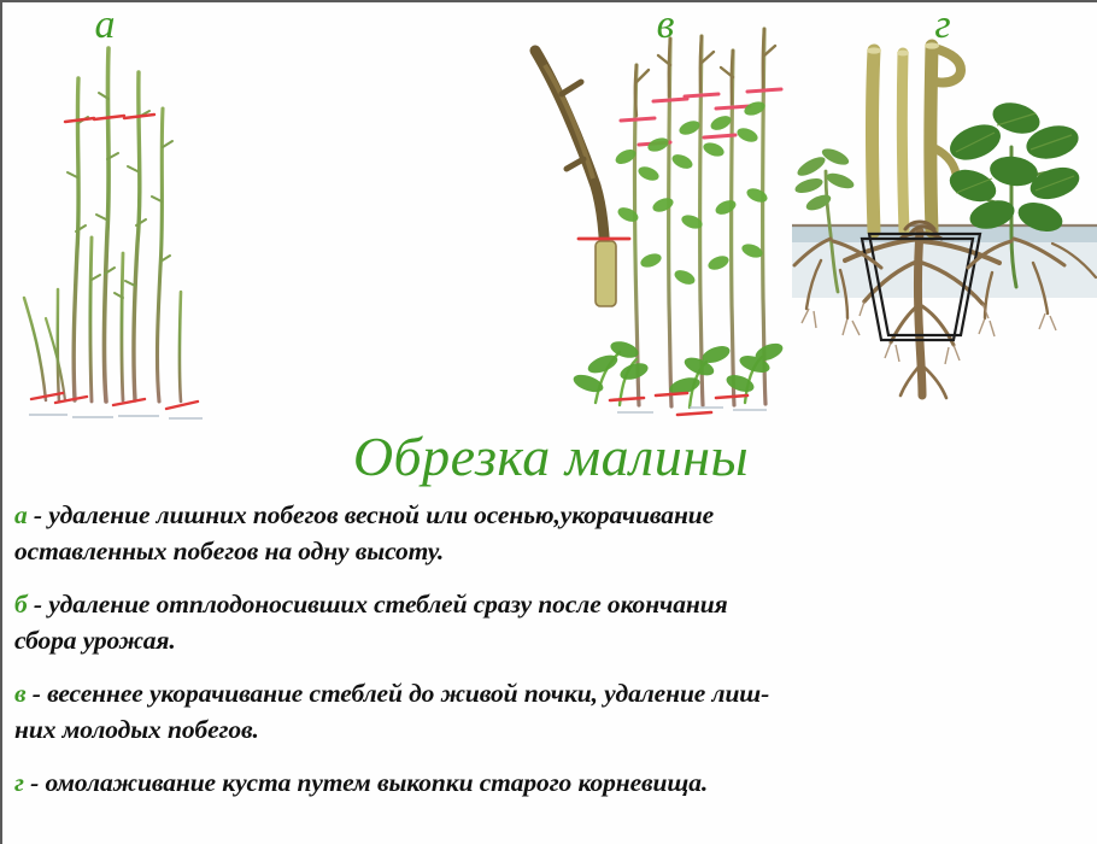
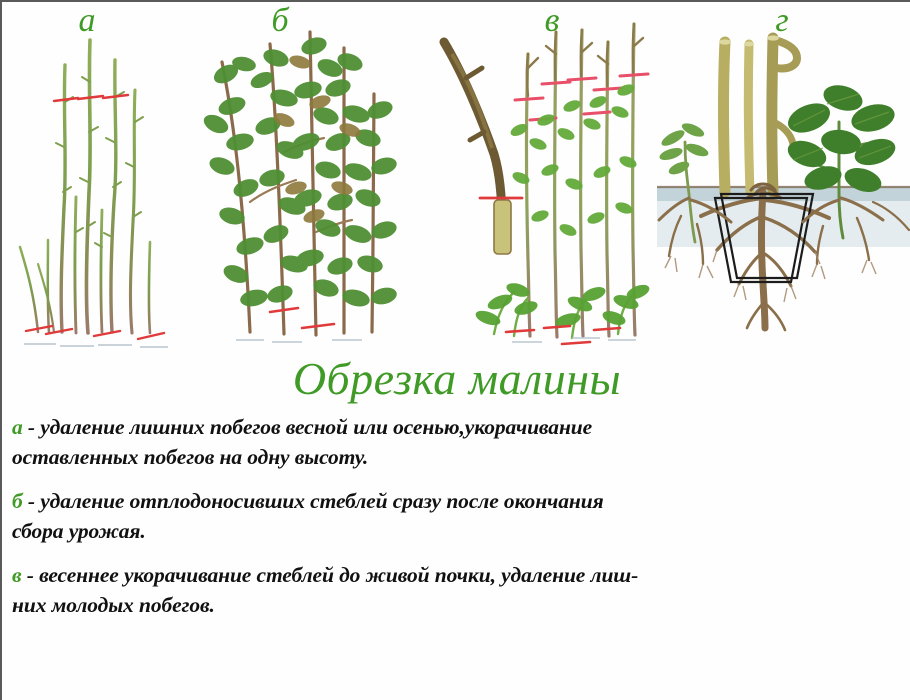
  а
+ б
  в
  г
  Обрезка малины
  а - удаление лишних побегов весной или осенью,укорачивание
  оставленных побегов на одну высоту.
  б - удаление отплодоносивших стеблей сразу после окончания
  сбора урожая.
  в - весеннее укорачивание стеблей до живой почки, удаление лиш-
  них молодых побегов.
- г - омолаживание куста путем выкопки старого корневища.
